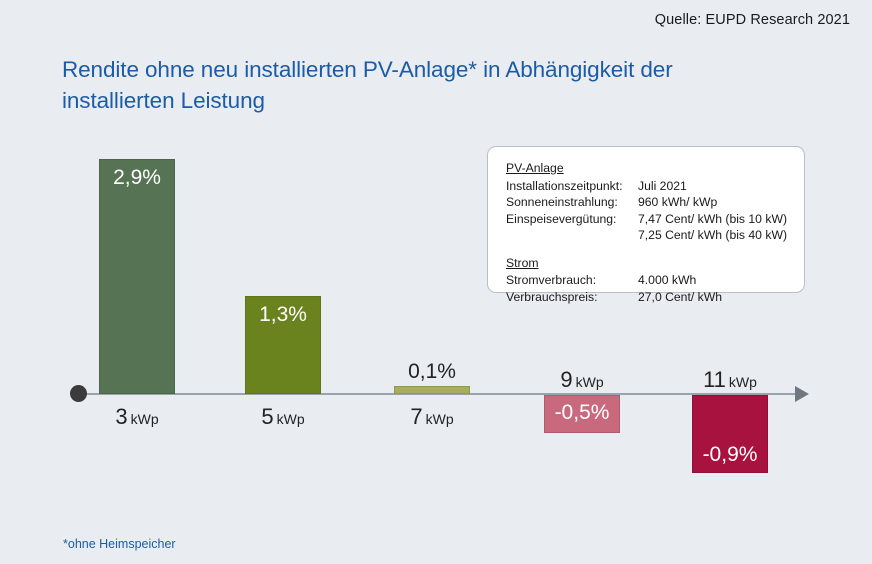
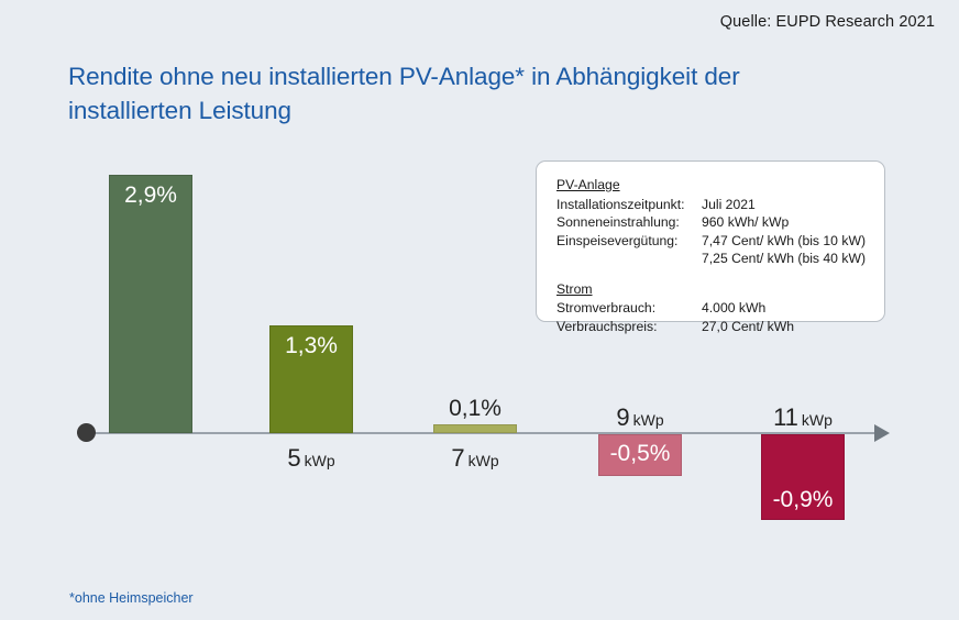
  Quelle: EUPD Research 2021
  Rendite ohne neu installierten PV-Anlage* in Abhängigkeit der installierten Leistung
  2,9%
- 3 kWp
  1,3%
  5 kWp
  0,1%
  7 kWp
  -0,5%
  9 kWp
  -0,9%
  11 kWp
  PV-Anlage
  Installationszeitpunkt:
  Juli 2021
  Sonneneinstrahlung:
  960 kWh/ kWp
  Einspeisevergütung:
  7,47 Cent/ kWh (bis 10 kW)
  7,25 Cent/ kWh (bis 40 kW)
  Strom
  Stromverbrauch:
  4.000 kWh
  Verbrauchspreis:
  27,0 Cent/ kWh
  *ohne Heimspeicher
